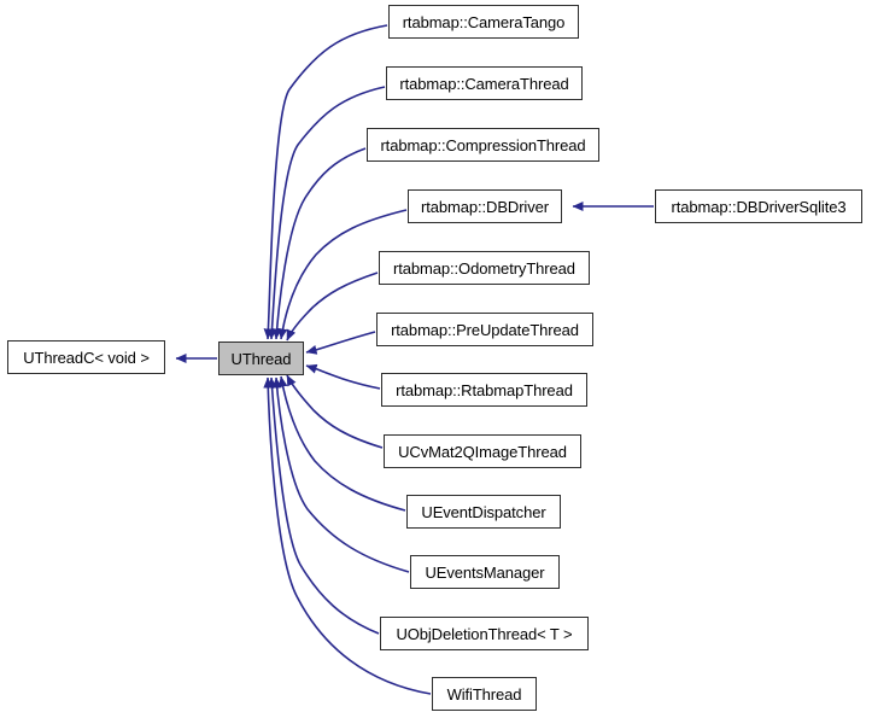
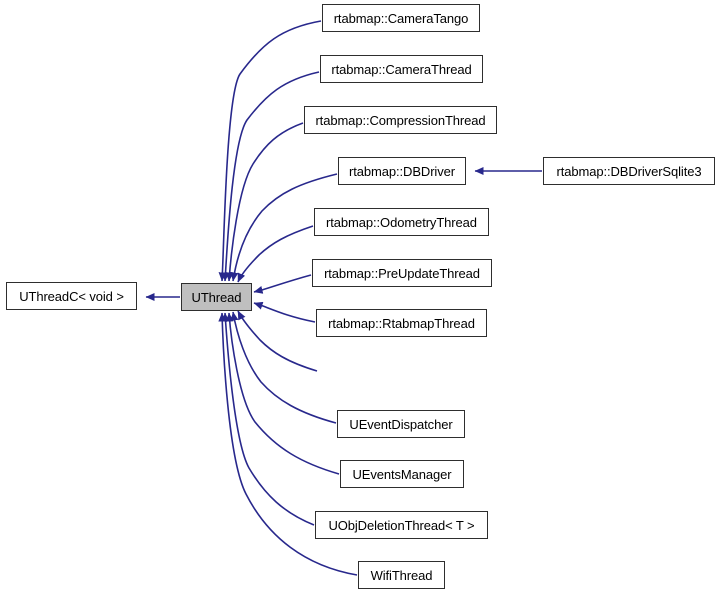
  UThreadC< void >
  UThread
  rtabmap::CameraTango
  rtabmap::CameraThread
  rtabmap::CompressionThread
  rtabmap::DBDriver
  rtabmap::OdometryThread
  rtabmap::PreUpdateThread
  rtabmap::RtabmapThread
- UCvMat2QImageThread
  UEventDispatcher
  UEventsManager
  UObjDeletionThread< T >
  WifiThread
  rtabmap::DBDriverSqlite3
